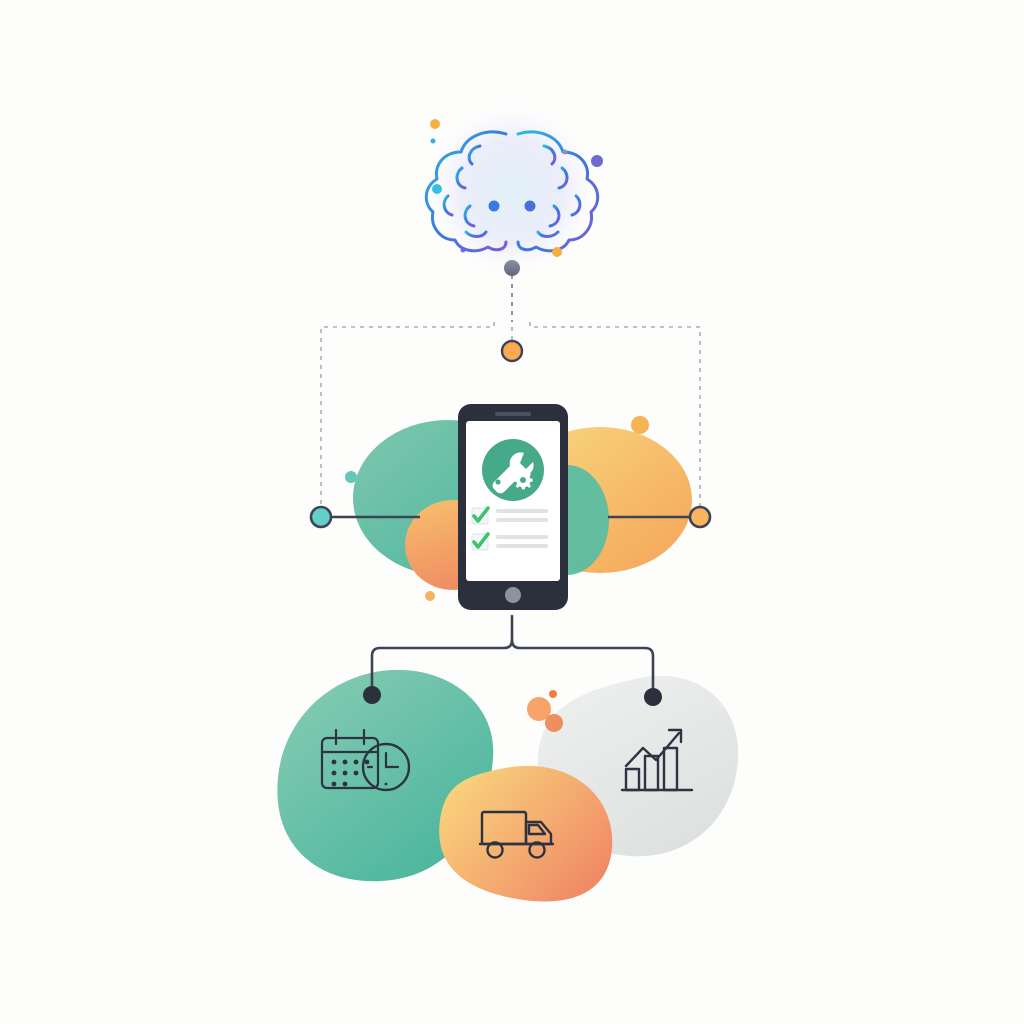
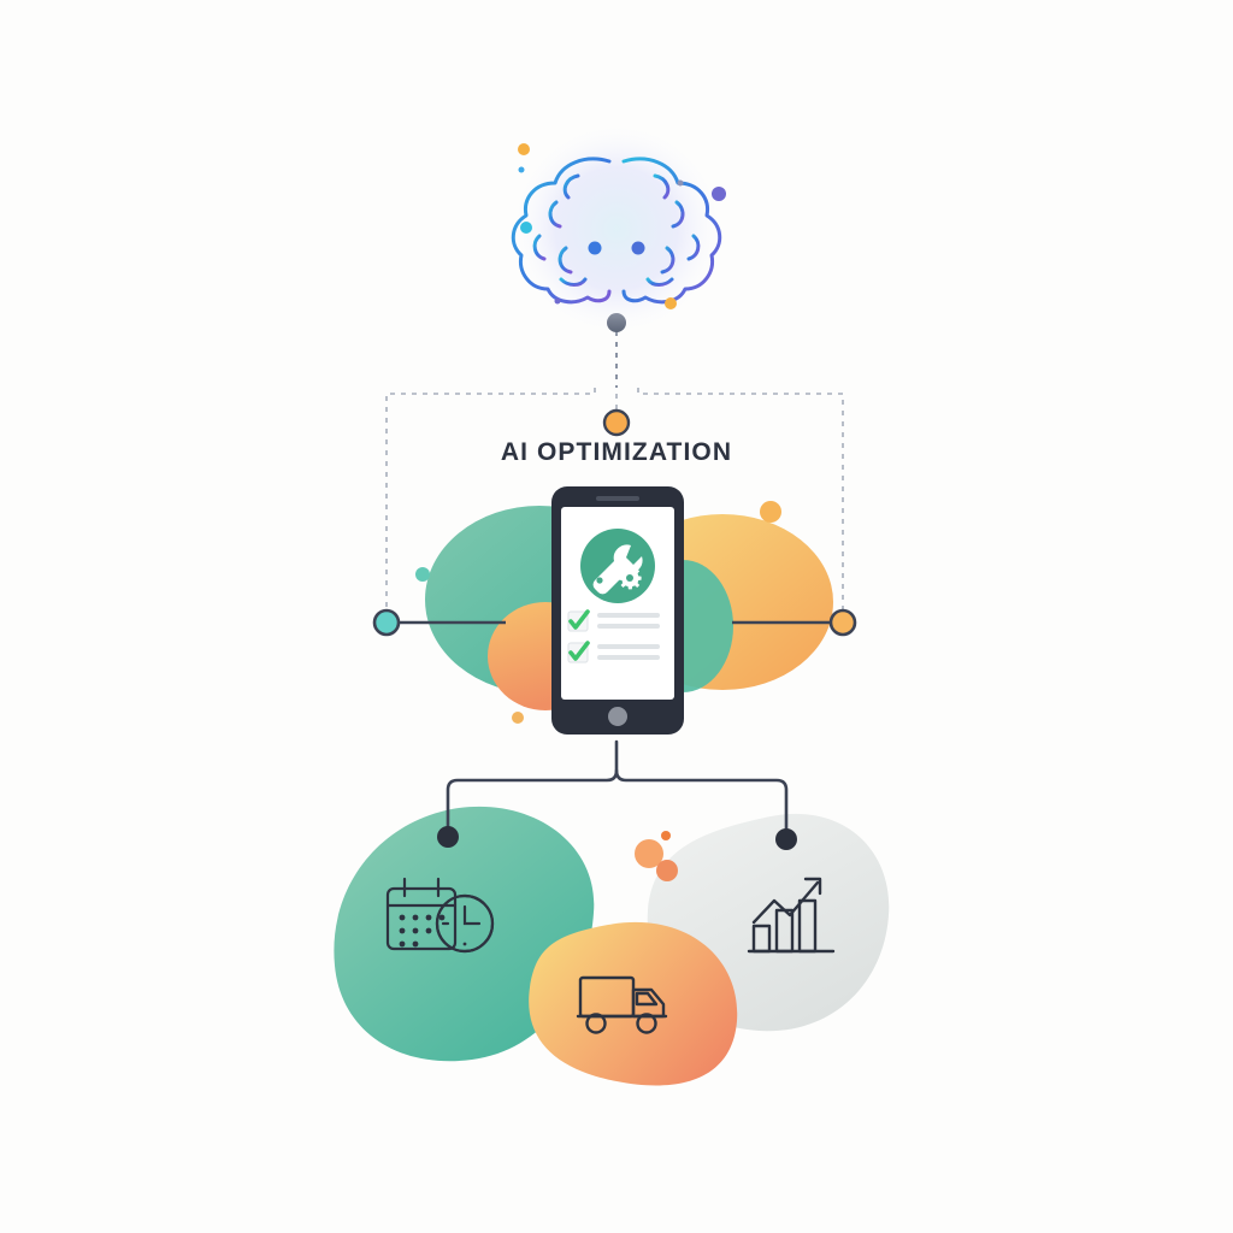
+ AI OPTIMIZATION
